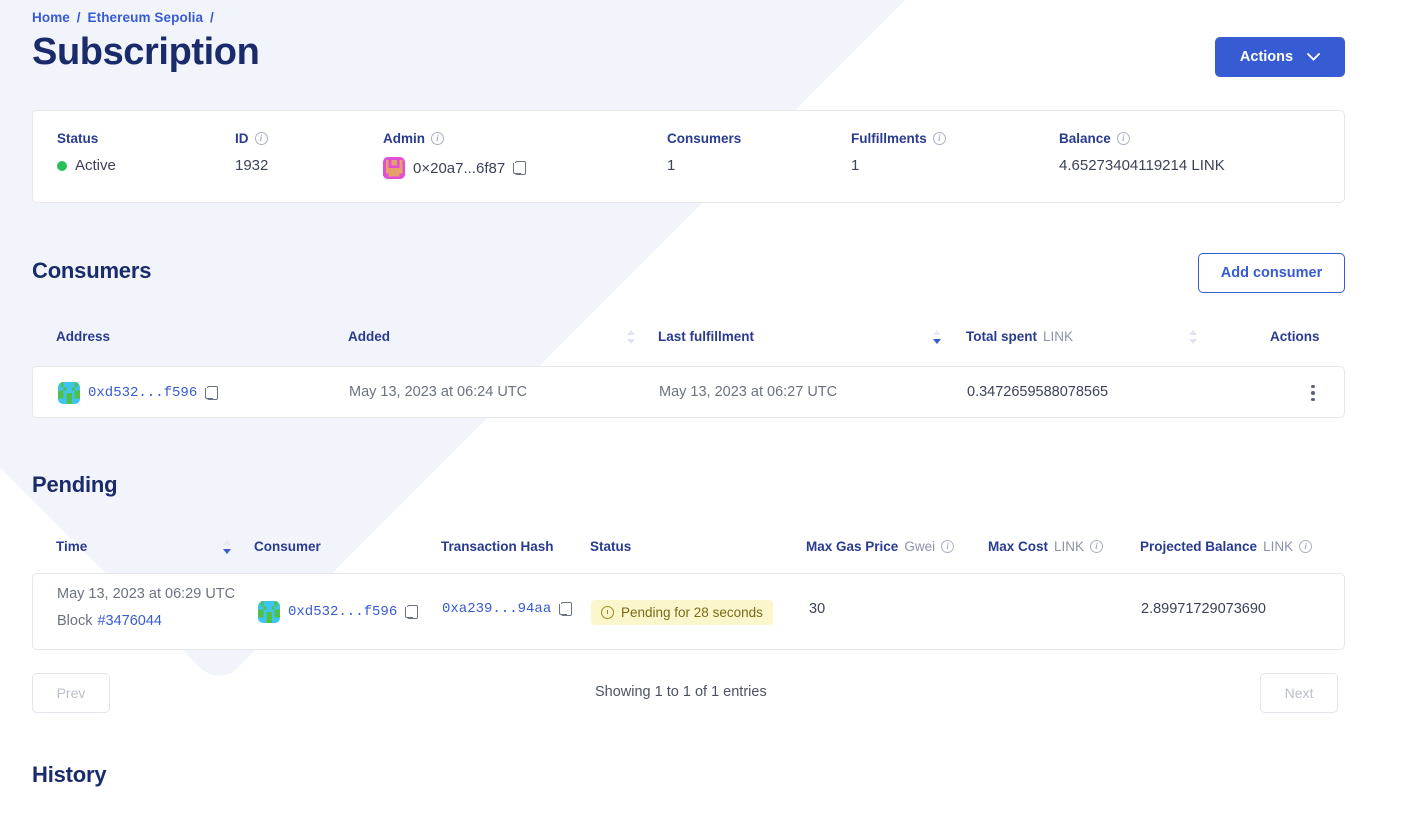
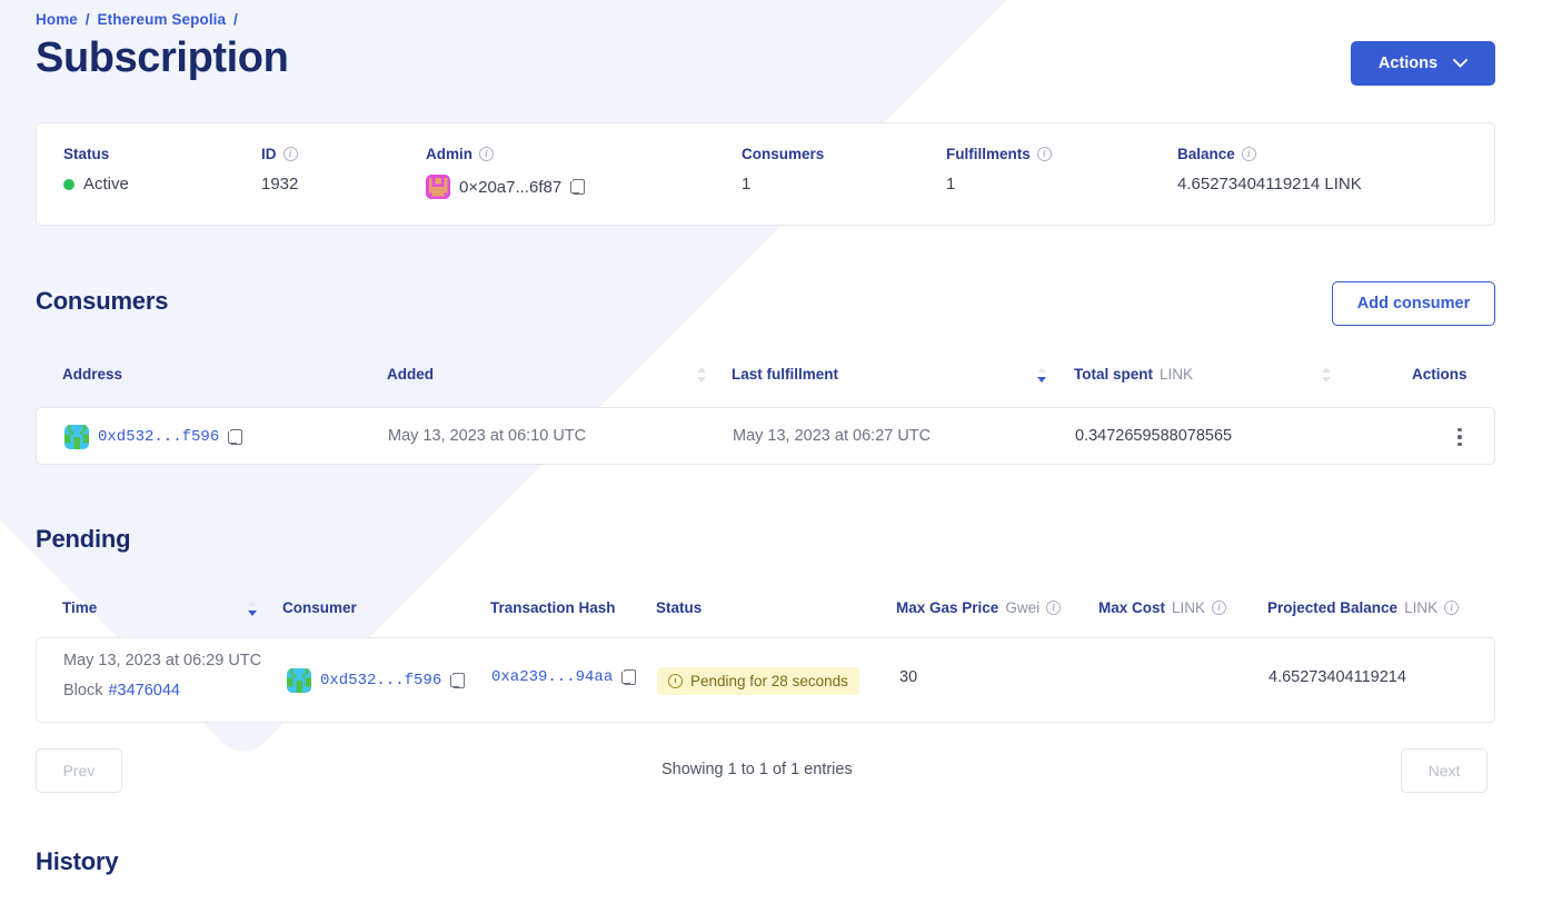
  Home / Ethereum Sepolia /
  Subscription
  Actions
  Status
  Active
  ID
  i
  1932
  Admin
  i
  0×20a7...6f87
  Consumers
  1
  Fulfillments
  i
  1
  Balance
  i
  4.65273404119214 LINK
  Consumers
  Add consumer
  Address
  Added
  Last fulfillment
  Total spent
  LINK
  Actions
  0xd532...f596
- May 13, 2023 at 06:24 UTC
+ May 13, 2023 at 06:10 UTC
  May 13, 2023 at 06:27 UTC
  0.3472659588078565
  Pending
  Time
  Consumer
  Transaction Hash
  Status
  Max Gas Price
  Gwei
  i
  Max Cost
  LINK
  i
  Projected Balance
  LINK
  i
  May 13, 2023 at 06:29 UTC
  Block
  #3476044
  0xd532...f596
  0xa239...94aa
  Pending for 28 seconds
  30
- 2.89971729073690
+ 4.65273404119214
  Prev
  Showing 1 to 1 of 1 entries
  Next
  History
